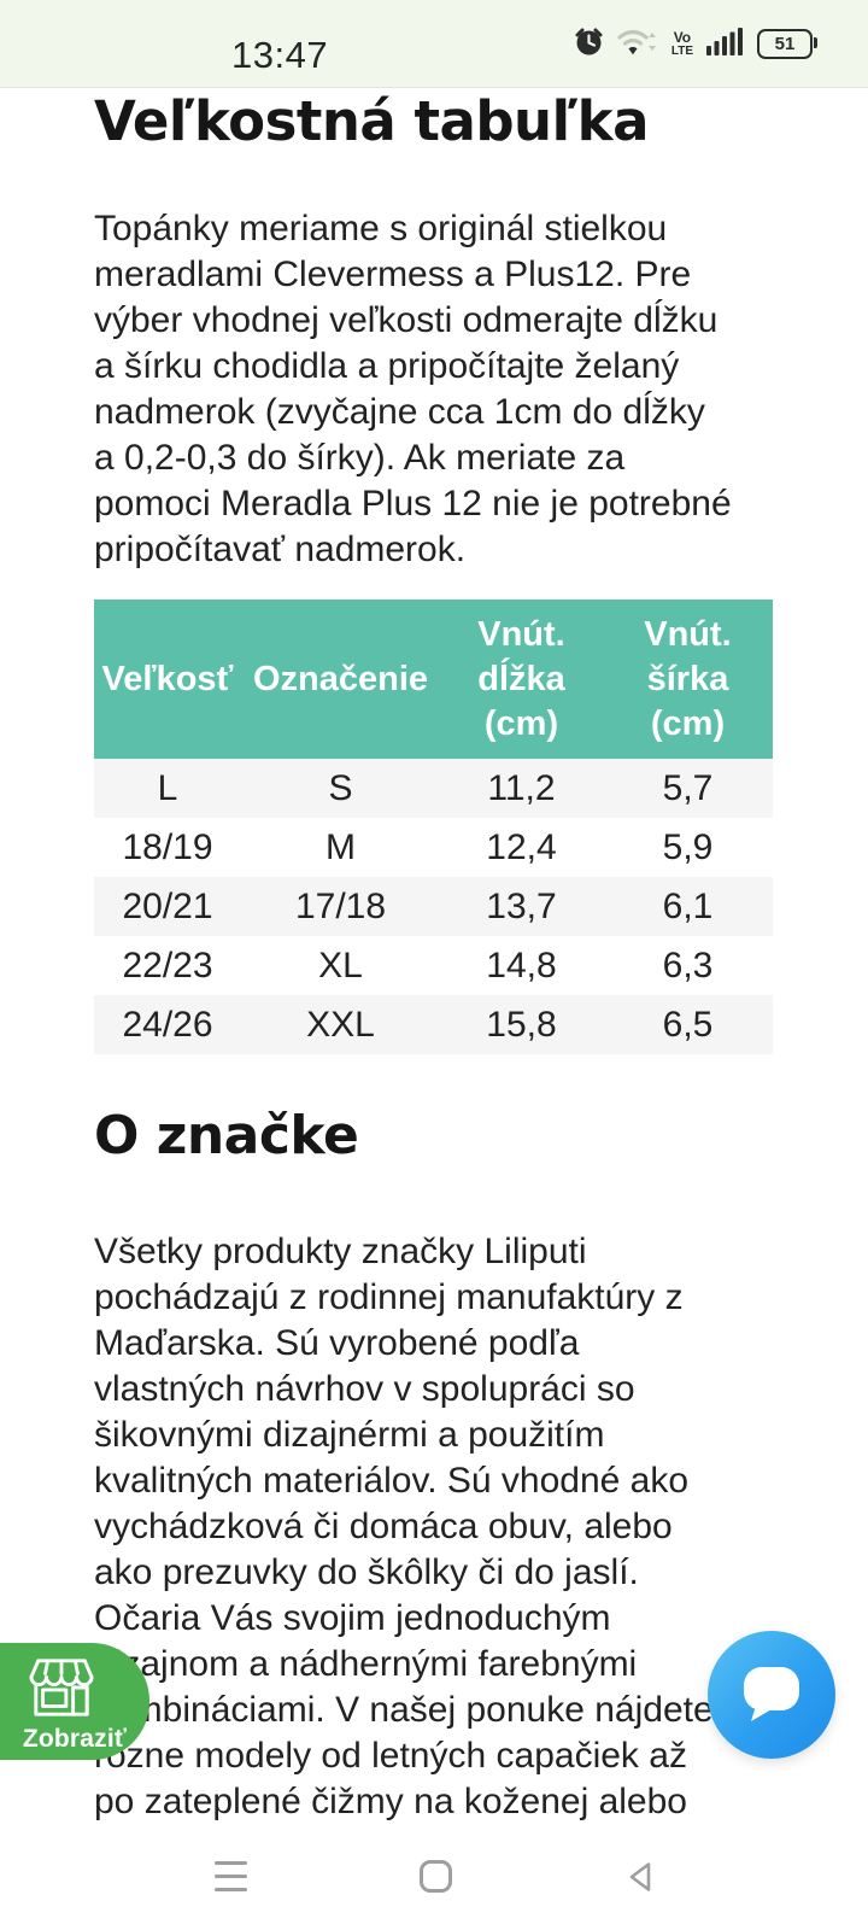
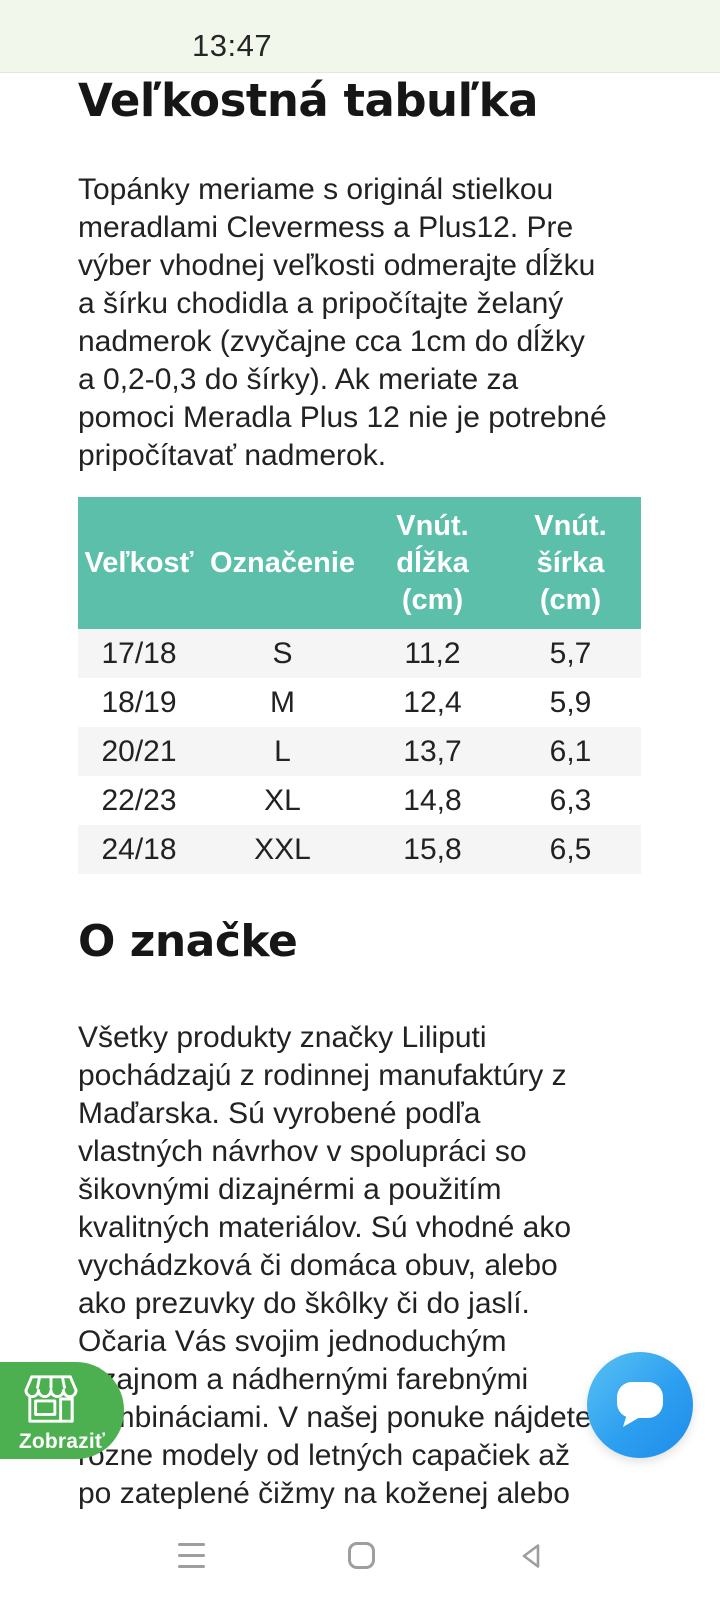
  13:47
- Vo
- LTE
- 51
  Veľkostná tabuľka
  Topánky meriame s originál stielkou
  meradlami Clevermess a Plus12. Pre
  výber vhodnej veľkosti odmerajte dĺžku
  a šírku chodidla a pripočítajte želaný
  nadmerok (zvyčajne cca 1cm do dĺžky
  a 0,2-0,3 do šírky). Ak meriate za
  pomoci Meradla Plus 12 nie je potrebné
  pripočítavať nadmerok.
  Veľkosť	Označenie	Vnút. dĺžka (cm)	Vnút. šírka (cm)
- L	S	11,2	5,7
+ 17/18	S	11,2	5,7
  18/19	M	12,4	5,9
- 20/21	17/18	13,7	6,1
+ 20/21	L	13,7	6,1
  22/23	XL	14,8	6,3
- 24/26	XXL	15,8	6,5
+ 24/18	XXL	15,8	6,5
  O značke
  Všetky produkty značky Liliputi
  pochádzajú z rodinnej manufaktúry z
  Maďarska. Sú vyrobené podľa
  vlastných návrhov v spolupráci so
  šikovnými dizajnérmi a použitím
  kvalitných materiálov. Sú vhodné ako
  vychádzková či domáca obuv, alebo
  ako prezuvky do škôlky či do jaslí.
  Očaria Vás svojim jednoduchým
  ajnom a nádhernými farebnými
  bináciami. V našej ponuke nájdete
  ôzne modely od letných capačiek až
  po zateplené čižmy na koženej alebo
  Zobraziť
